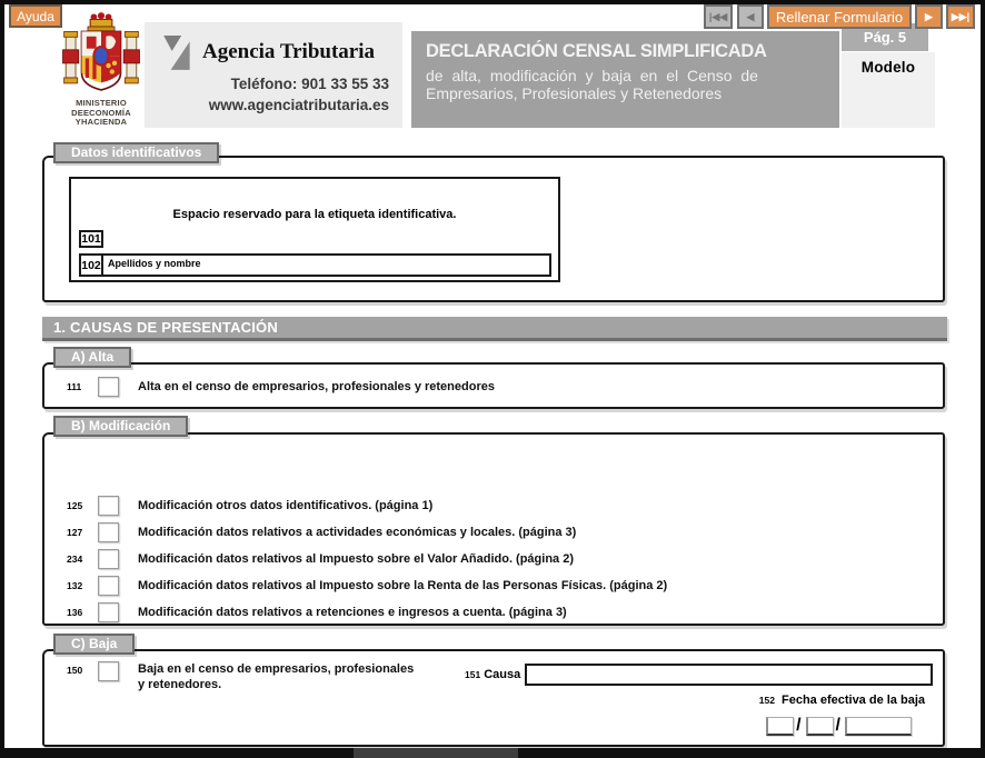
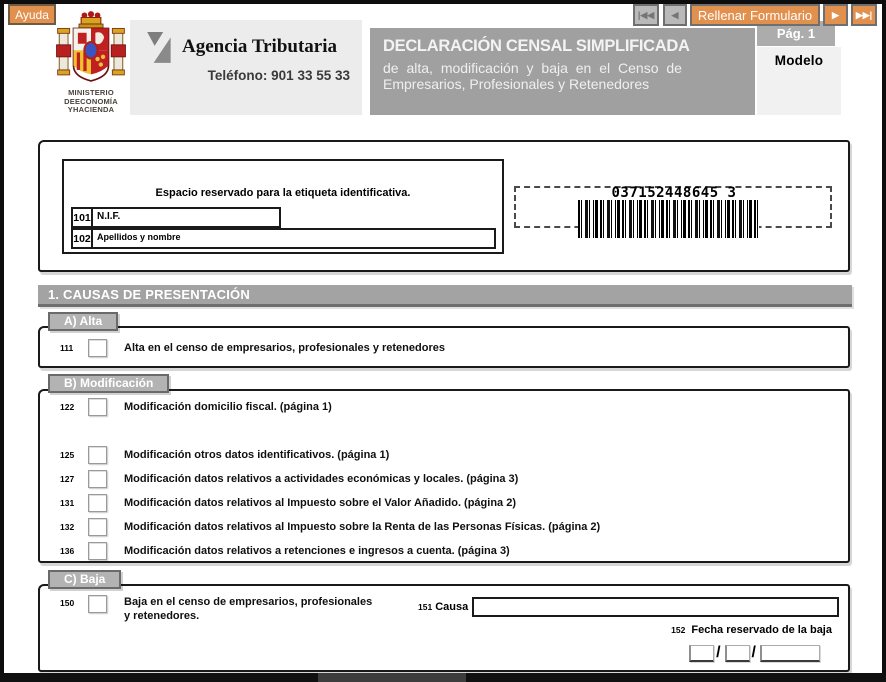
  Ayuda
  |◀◀
  ◀
  Rellenar Formulario
  ▶
  ▶▶|
  MINISTERIO
  DEECONOMÍA
  YHACIENDA
  Agencia Tributaria
  Teléfono: 901 33 55 33
- www.agenciatributaria.es
  DECLARACIÓN CENSAL SIMPLIFICADA
  de alta, modificación y baja en el Censo de
  Empresarios, Profesionales y Retenedores
- Pág. 5
+ Pág. 1
  Modelo
- Datos identificativos
  Espacio reservado para la etiqueta identificativa.
  101
+ N.I.F.
  102
  Apellidos y nombre
+ 037152448645 3
  1. CAUSAS DE PRESENTACIÓN
  A) Alta
  111
  Alta en el censo de empresarios, profesionales y retenedores
  B) Modificación
+ 122
+ Modificación domicilio fiscal. (página 1)
  125
  Modificación otros datos identificativos. (página 1)
  127
  Modificación datos relativos a actividades económicas y locales. (página 3)
- 234
+ 131
  Modificación datos relativos al Impuesto sobre el Valor Añadido. (página 2)
  132
  Modificación datos relativos al Impuesto sobre la Renta de las Personas Físicas. (página 2)
  136
  Modificación datos relativos a retenciones e ingresos a cuenta. (página 3)
  C) Baja
  150
  Baja en el censo de empresarios, profesionales
  y retenedores.
  151
  Causa
- 152 Fecha efectiva de la baja
+ 152 Fecha reservado de la baja
  /
  /
